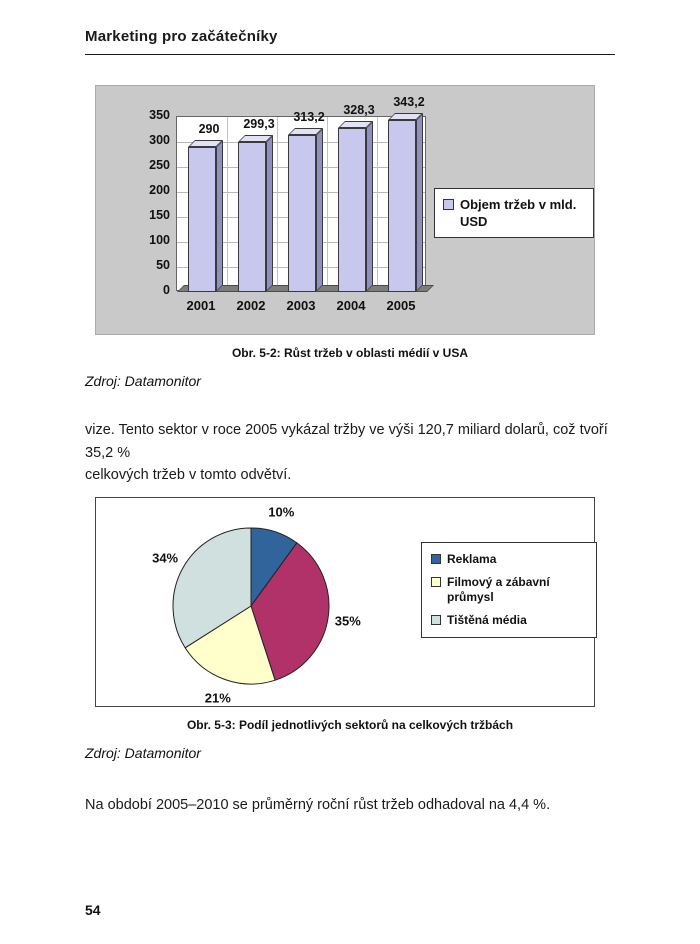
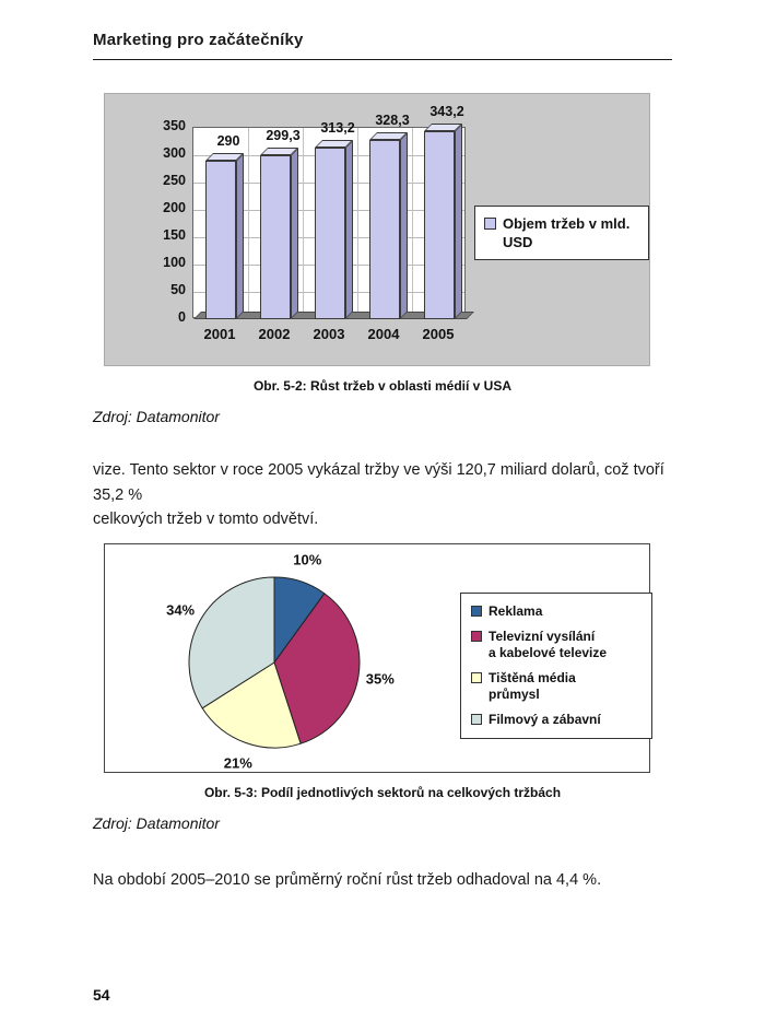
  Marketing pro začátečníky
  0
  50
  100
  150
  200
  250
  300
  350
  290
  299,3
  313,2
  328,3
  343,2
  2001
  2002
  2003
  2004
  2005
  Objem tržeb v mld.
  USD
  Obr. 5-2: Růst tržeb v oblasti médií v USA
  Zdroj: Datamonitor
  vize. Tento sektor v roce 2005 vykázal tržby ve výši 120,7 miliard dolarů, což tvoří 35,2 %
  celkových tržeb v tomto odvětví.
  Reklama
+ Televizní vysílání
+ a kabelové televize
- Filmový a zábavní
+ Tištěná média
  průmysl
- Tištěná média
+ Filmový a zábavní
  10%
  35%
  21%
  34%
  Obr. 5-3: Podíl jednotlivých sektorů na celkových tržbách
  Zdroj: Datamonitor
  Na období 2005–2010 se průměrný roční růst tržeb odhadoval na 4,4 %.
  54
